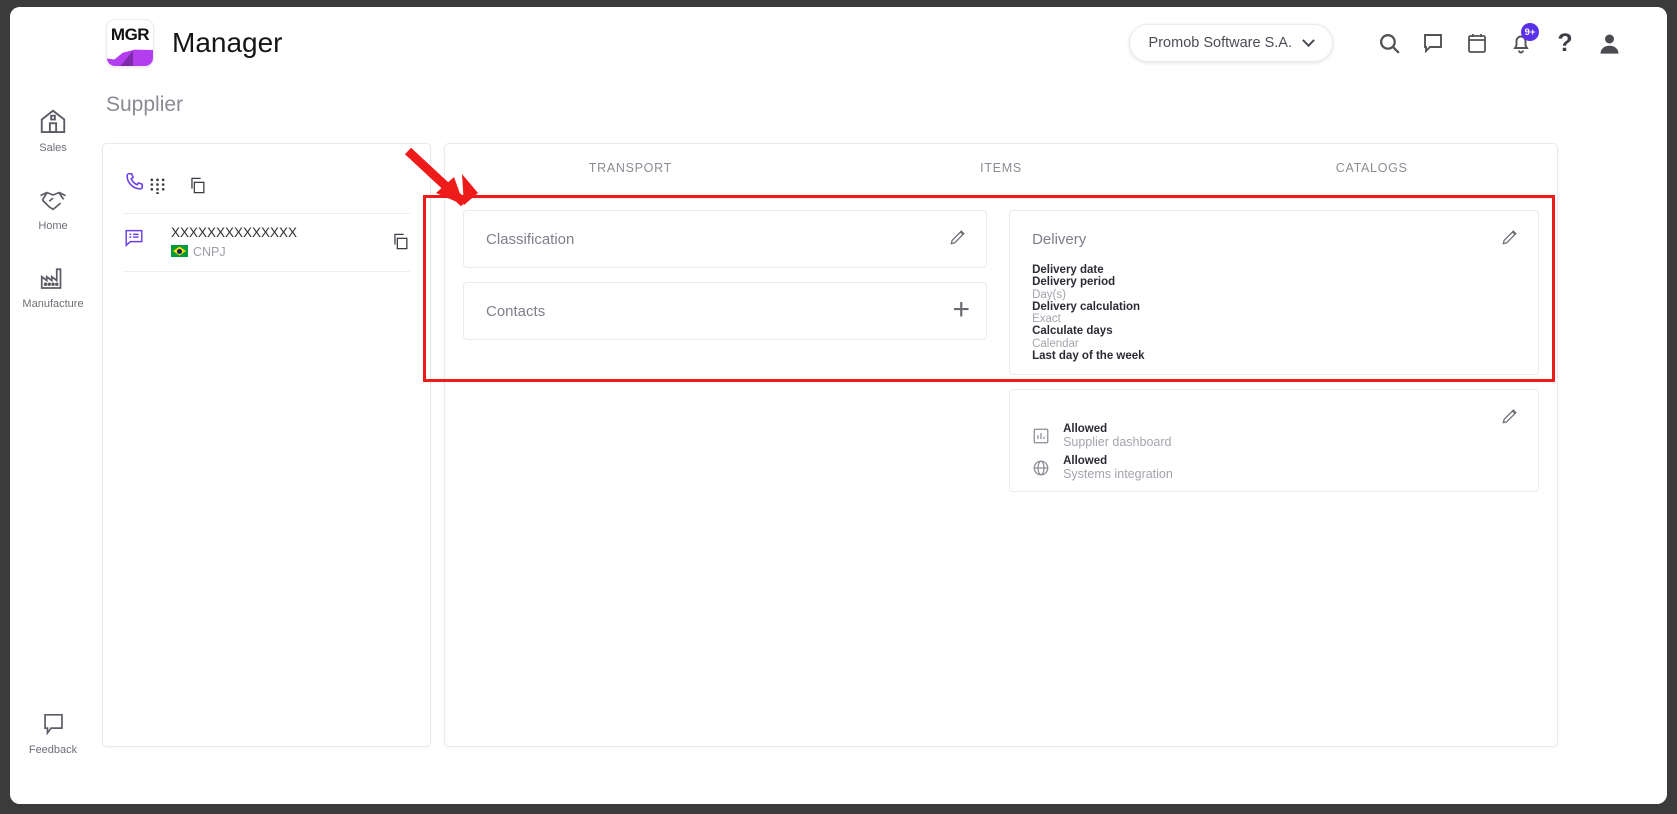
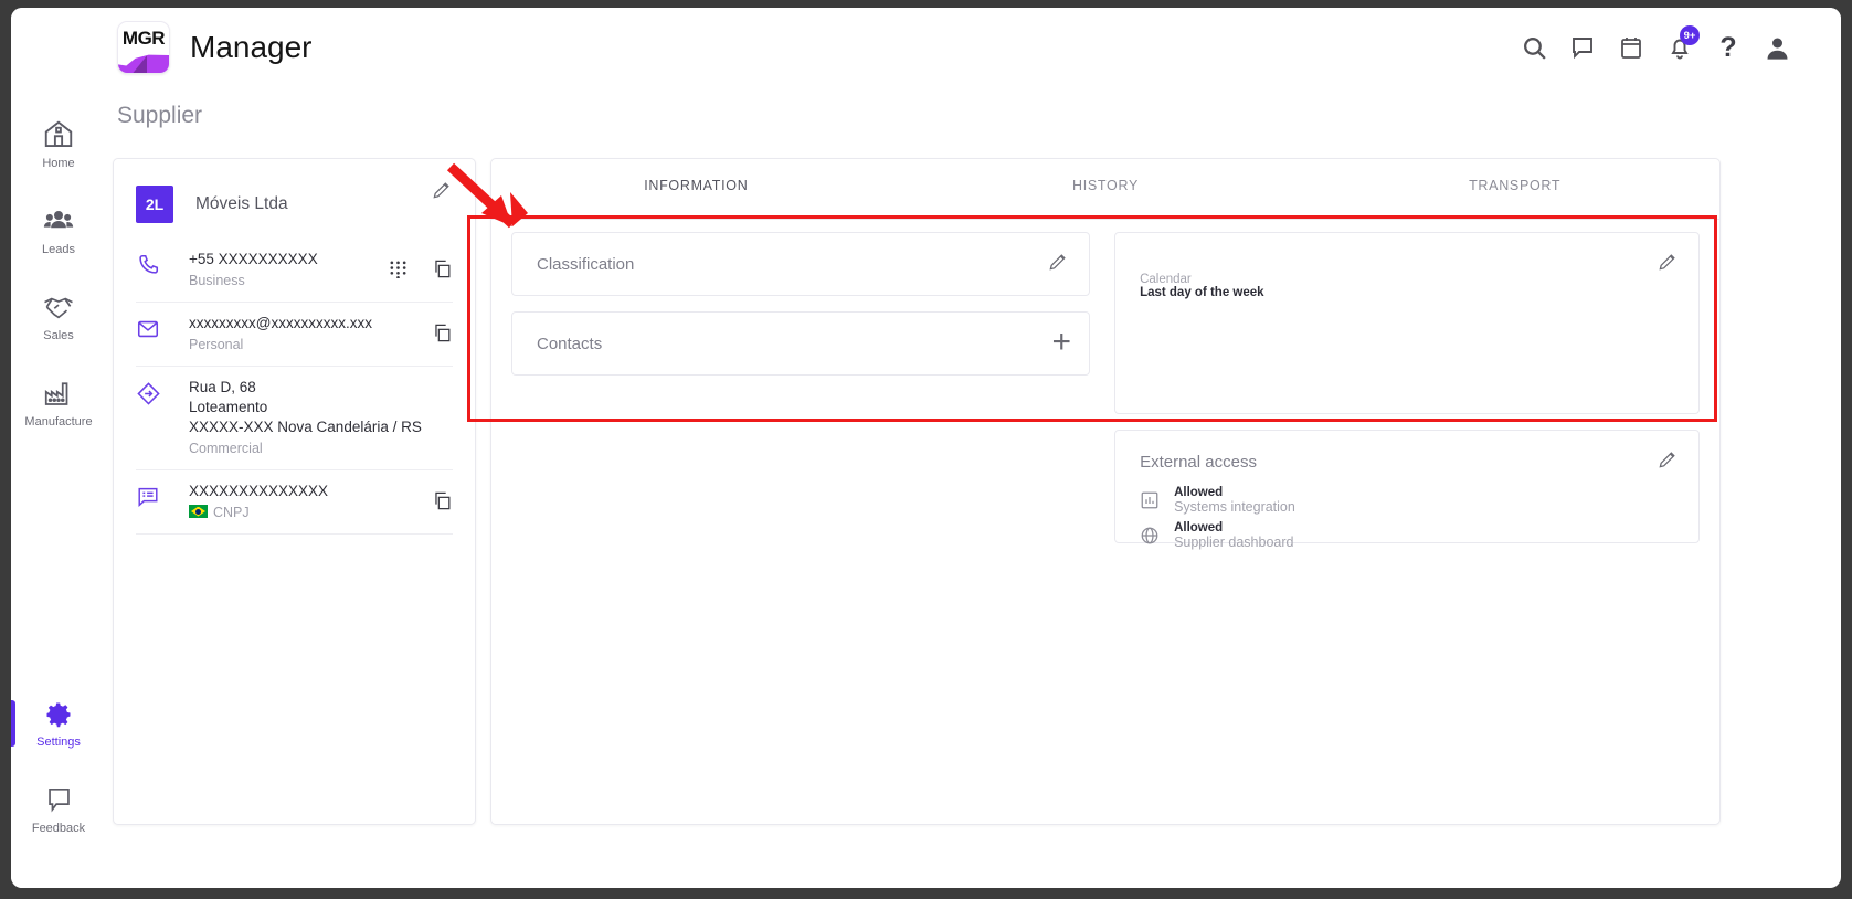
  MGR
  Manager
- Promob Software S.A.
  9+
  ?
- Sales
+ Home
+ Leads
- Home
+ Sales
  Manufacture
+ Settings
  Feedback
  Supplier
+ 2L
+ Móveis Ltda
+ +55 XXXXXXXXXX
+ Business
+ xxxxxxxxx@xxxxxxxxxx.xxx
+ Personal
+ Rua D, 68
+ Loteamento
+ XXXXX-XXX Nova Candelária / RS
+ Commercial
  XXXXXXXXXXXXXX
  CNPJ
+ INFORMATION
+ HISTORY
  TRANSPORT
- ITEMS
- CATALOGS
  Classification
  Contacts
  +
- Delivery
- Delivery date
- Delivery period
- Day(s)
- Delivery calculation
- Exact
- Calculate days
  Calendar
  Last day of the week
+ External access
  Allowed
- Supplier dashboard
+ Systems integration
  Allowed
- Systems integration
+ Supplier dashboard
